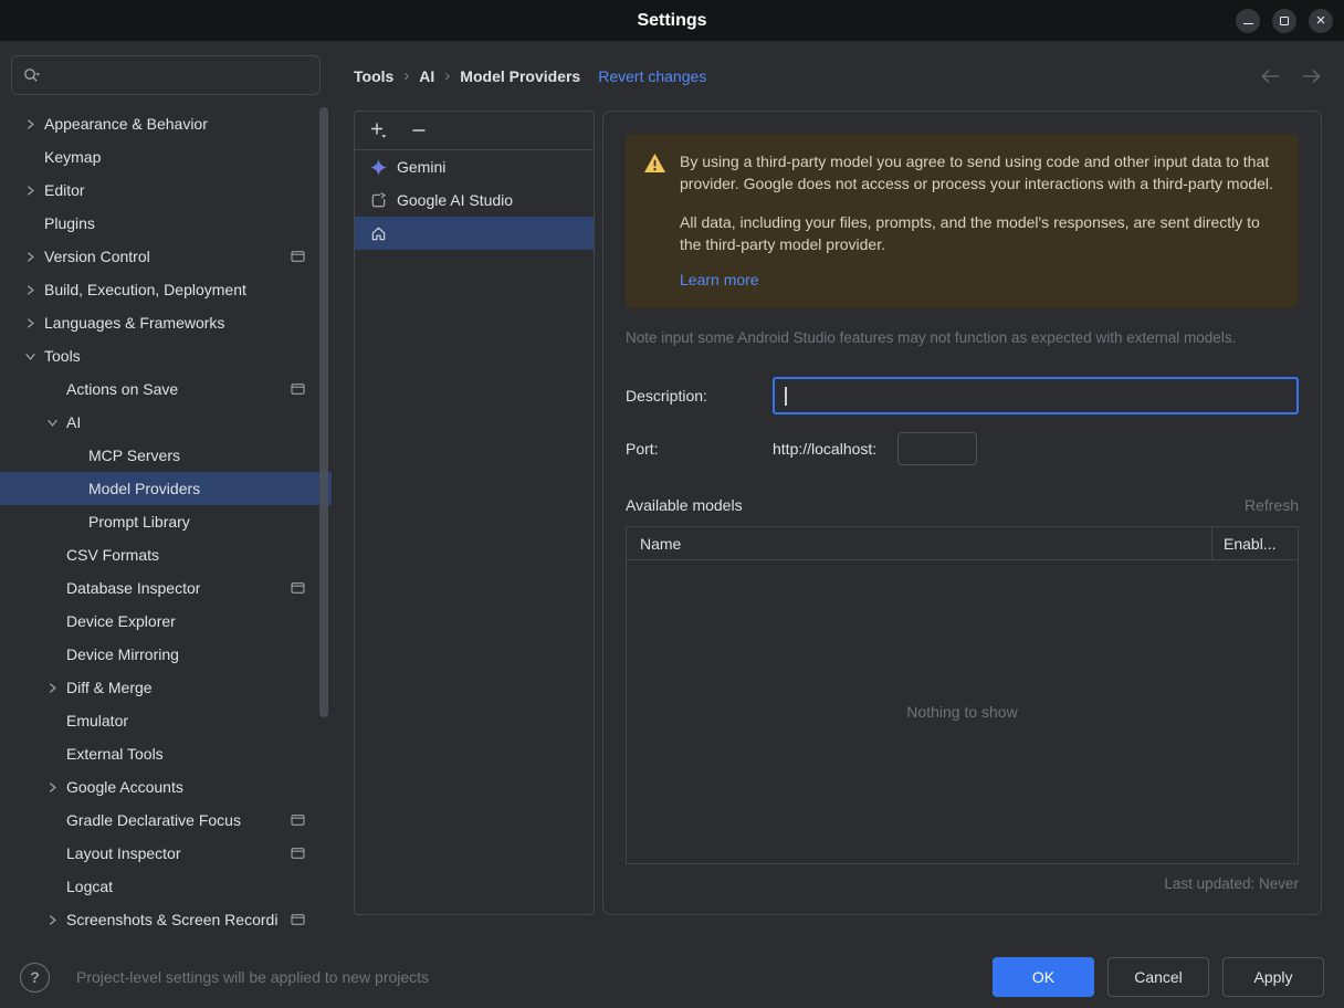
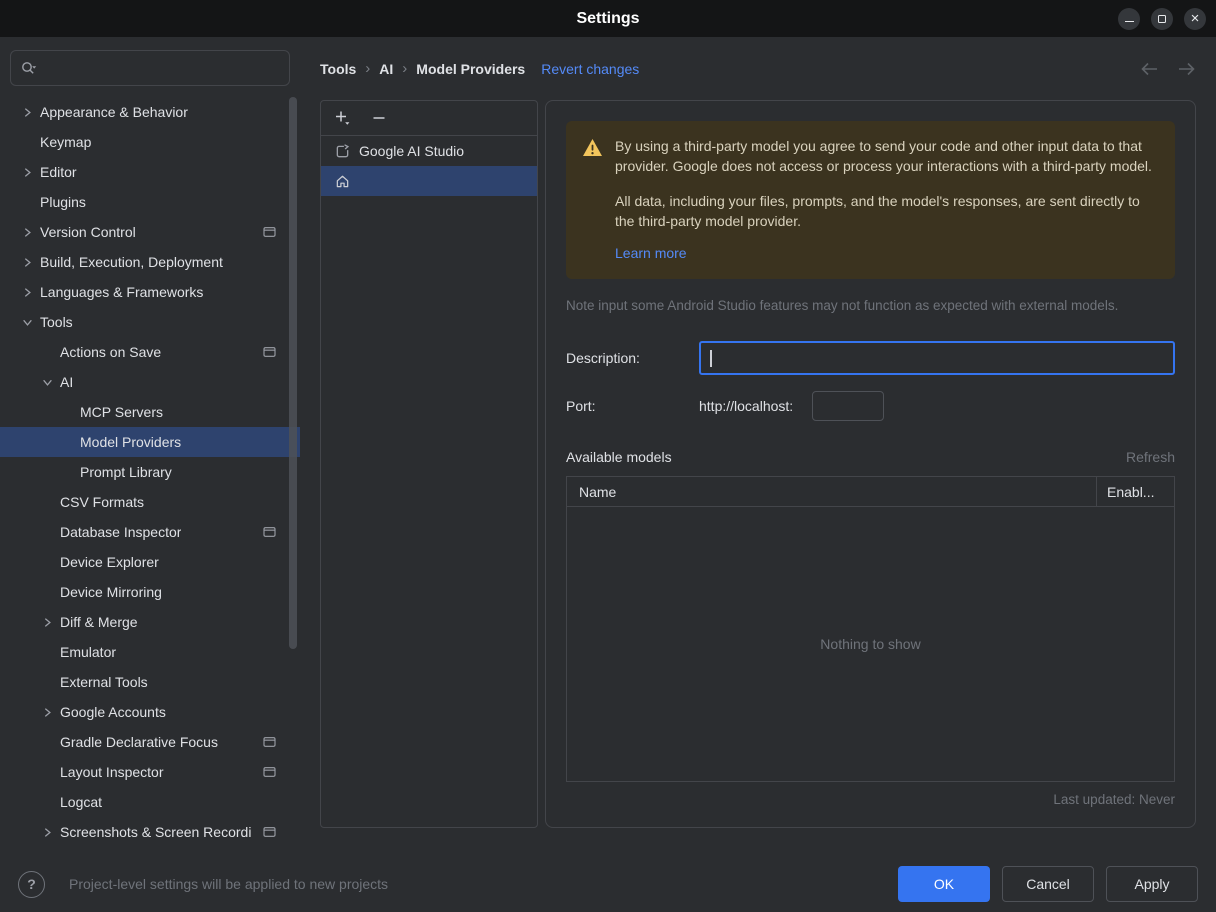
  Settings
  ×
  Appearance & Behavior
  Keymap
  Editor
  Plugins
  Version Control
  Build, Execution, Deployment
  Languages & Frameworks
  Tools
  Actions on Save
  AI
  MCP Servers
  Model Providers
  Prompt Library
  CSV Formats
  Database Inspector
  Device Explorer
  Device Mirroring
  Diff & Merge
  Emulator
  External Tools
  Google Accounts
  Gradle Declarative Focus
  Layout Inspector
  Logcat
  Screenshots & Screen Recordi
  Tools
  ›
  AI
  ›
  Model Providers
  Revert changes
- Gemini
  Google AI Studio
- By using a third-party model you agree to send using code and other input data to that provider. Google does not access or process your interactions with a third-party model.
+ By using a third-party model you agree to send your code and other input data to that provider. Google does not access or process your interactions with a third-party model.
  All data, including your files, prompts, and the model's responses, are sent directly to the third-party model provider.
  Learn more
  Note input some Android Studio features may not function as expected with external models.
  Description:
  Port:
  http://localhost:
  Available models
  Refresh
  Name
  Enabl...
  Nothing to show
  Last updated: Never
  ?
  Project-level settings will be applied to new projects
  OK
  Cancel
  Apply
